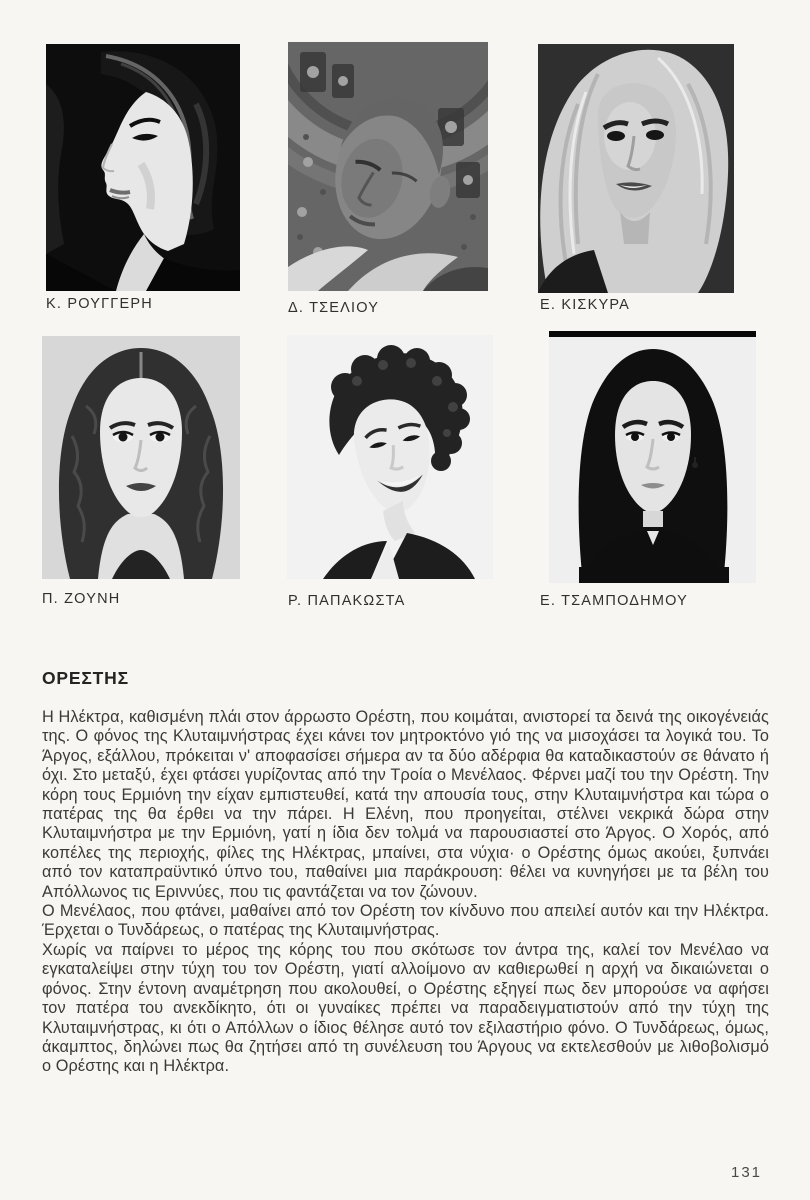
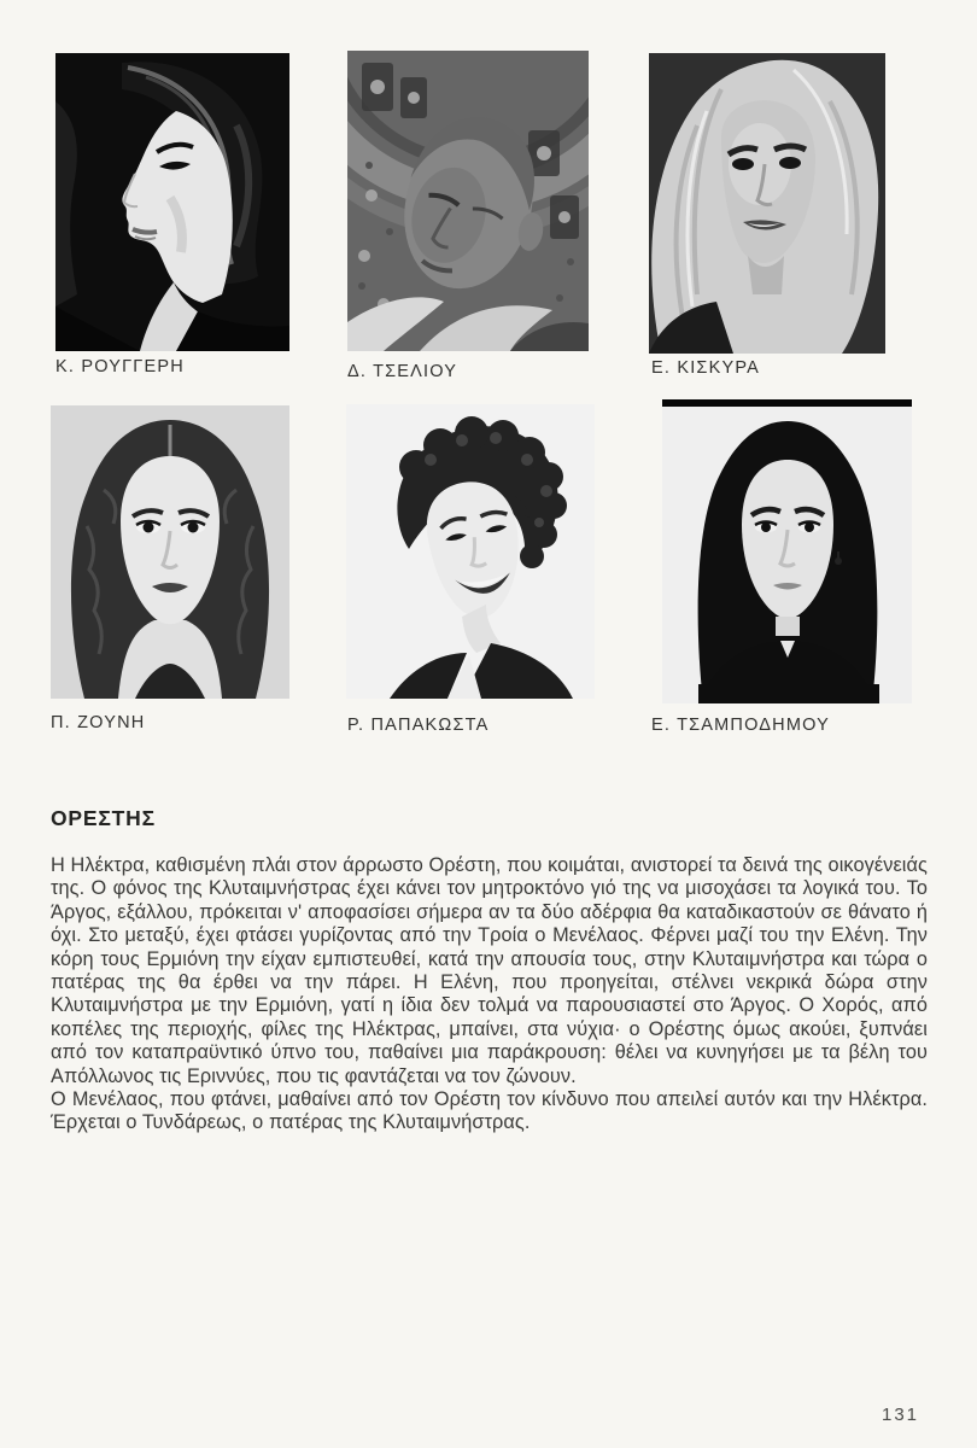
  Κ. ΡΟΥΓΓΕΡΗ
  Δ. ΤΣΕΛΙΟΥ
  Ε. ΚΙΣΚΥΡΑ
  Π. ΖΟΥΝΗ
  Ρ. ΠΑΠΑΚΩΣΤΑ
  Ε. ΤΣΑΜΠΟΔΗΜΟΥ
  ΟΡΕΣΤΗΣ
- Η Ηλέκτρα, καθισμένη πλάι στον άρρωστο Ορέστη, που κοιμάται, ανιστορεί τα δεινά της οικογένειάς της. Ο φόνος της Κλυταιμνήστρας έχει κάνει τον μητροκτόνο γιό της να μισοχάσει τα λογικά του. Το Άργος, εξάλλου, πρόκειται ν' αποφασίσει σήμερα αν τα δύο αδέρφια θα καταδικαστούν σε θάνατο ή όχι. Στο μεταξύ, έχει φτάσει γυρίζοντας από την Τροία ο Μενέλαος. Φέρνει μαζί του την Ορέστη. Την κόρη τους Ερμιόνη την είχαν εμπιστευθεί, κατά την απουσία τους, στην Κλυταιμνήστρα και τώρα ο πατέρας της θα έρθει να την πάρει. Η Ελένη, που προηγείται, στέλνει νεκρικά δώρα στην Κλυταιμνήστρα με την Ερμιόνη, γατί η ίδια δεν τολμά να παρουσιαστεί στο Άργος. Ο Χορός, από κοπέλες της περιοχής, φίλες της Ηλέκτρας, μπαίνει, στα νύχια· ο Ορέστης όμως ακούει, ξυπνάει από τον καταπραϋντικό ύπνο του, παθαίνει μια παράκρουση: θέλει να κυνηγήσει με τα βέλη του Απόλλωνος τις Εριννύες, που τις φαντάζεται να τον ζώνουν.
+ Η Ηλέκτρα, καθισμένη πλάι στον άρρωστο Ορέστη, που κοιμάται, ανιστορεί τα δεινά της οικογένειάς της. Ο φόνος της Κλυταιμνήστρας έχει κάνει τον μητροκτόνο γιό της να μισοχάσει τα λογικά του. Το Άργος, εξάλλου, πρόκειται ν' αποφασίσει σήμερα αν τα δύο αδέρφια θα καταδικαστούν σε θάνατο ή όχι. Στο μεταξύ, έχει φτάσει γυρίζοντας από την Τροία ο Μενέλαος. Φέρνει μαζί του την Ελένη. Την κόρη τους Ερμιόνη την είχαν εμπιστευθεί, κατά την απουσία τους, στην Κλυταιμνήστρα και τώρα ο πατέρας της θα έρθει να την πάρει. Η Ελένη, που προηγείται, στέλνει νεκρικά δώρα στην Κλυταιμνήστρα με την Ερμιόνη, γατί η ίδια δεν τολμά να παρουσιαστεί στο Άργος. Ο Χορός, από κοπέλες της περιοχής, φίλες της Ηλέκτρας, μπαίνει, στα νύχια· ο Ορέστης όμως ακούει, ξυπνάει από τον καταπραϋντικό ύπνο του, παθαίνει μια παράκρουση: θέλει να κυνηγήσει με τα βέλη του Απόλλωνος τις Εριννύες, που τις φαντάζεται να τον ζώνουν.
  Ο Μενέλαος, που φτάνει, μαθαίνει από τον Ορέστη τον κίνδυνο που απειλεί αυτόν και την Ηλέκτρα. Έρχεται ο Τυνδάρεως, ο πατέρας της Κλυταιμνήστρας.
- Χωρίς να παίρνει το μέρος της κόρης του που σκότωσε τον άντρα της, καλεί τον Μενέλαο να εγκαταλείψει στην τύχη του τον Ορέστη, γιατί αλλοίμονο αν καθιερωθεί η αρχή να δικαιώνεται ο φόνος. Στην έντονη αναμέτρηση που ακολουθεί, ο Ορέστης εξηγεί πως δεν μπορούσε να αφήσει τον πατέρα του ανεκδίκητο, ότι οι γυναίκες πρέπει να παραδειγματιστούν από την τύχη της Κλυταιμνήστρας, κι ότι ο Απόλλων ο ίδιος θέλησε αυτό τον εξιλαστήριο φόνο. Ο Τυνδάρεως, όμως, άκαμπτος, δηλώνει πως θα ζητήσει από τη συνέλευση του Άργους να εκτελεσθούν με λιθοβολισμό ο Ορέστης και η Ηλέκτρα.
  131
